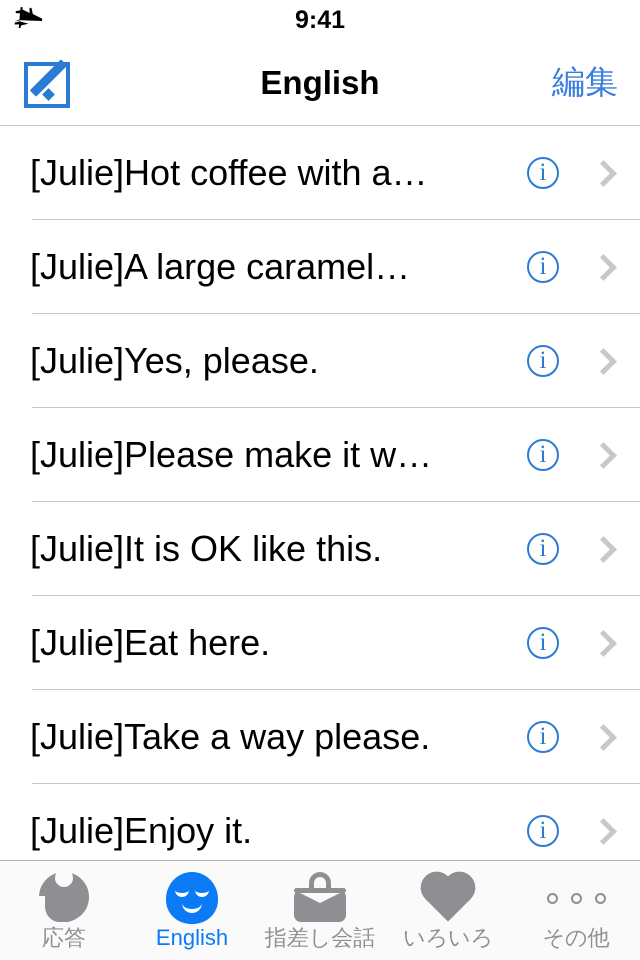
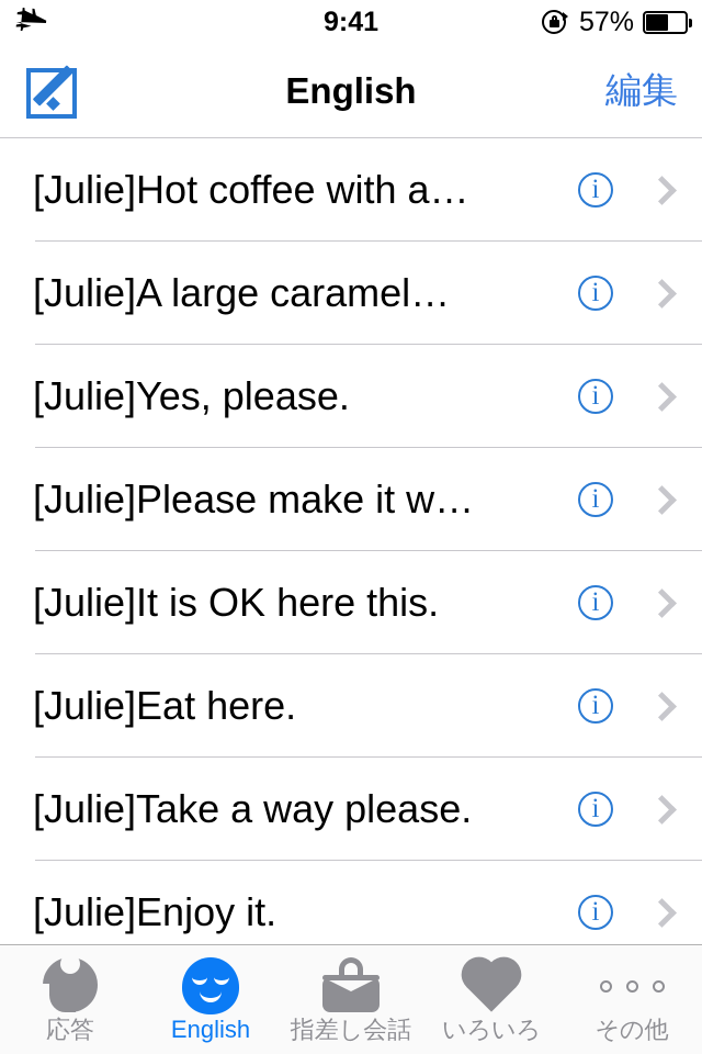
  9:41
+ 57%
  English
  編集
  [Julie]Hot coffee with a…
  i
  [Julie]A large caramel…
  i
  [Julie]Yes, please.
  i
  [Julie]Please make it w…
  i
- [Julie]It is OK like this.
+ [Julie]It is OK here this.
  i
  [Julie]Eat here.
  i
  [Julie]Take a way please.
  i
  [Julie]Enjoy it.
  i
  応答
  English
  指差し会話
  いろいろ
  その他
